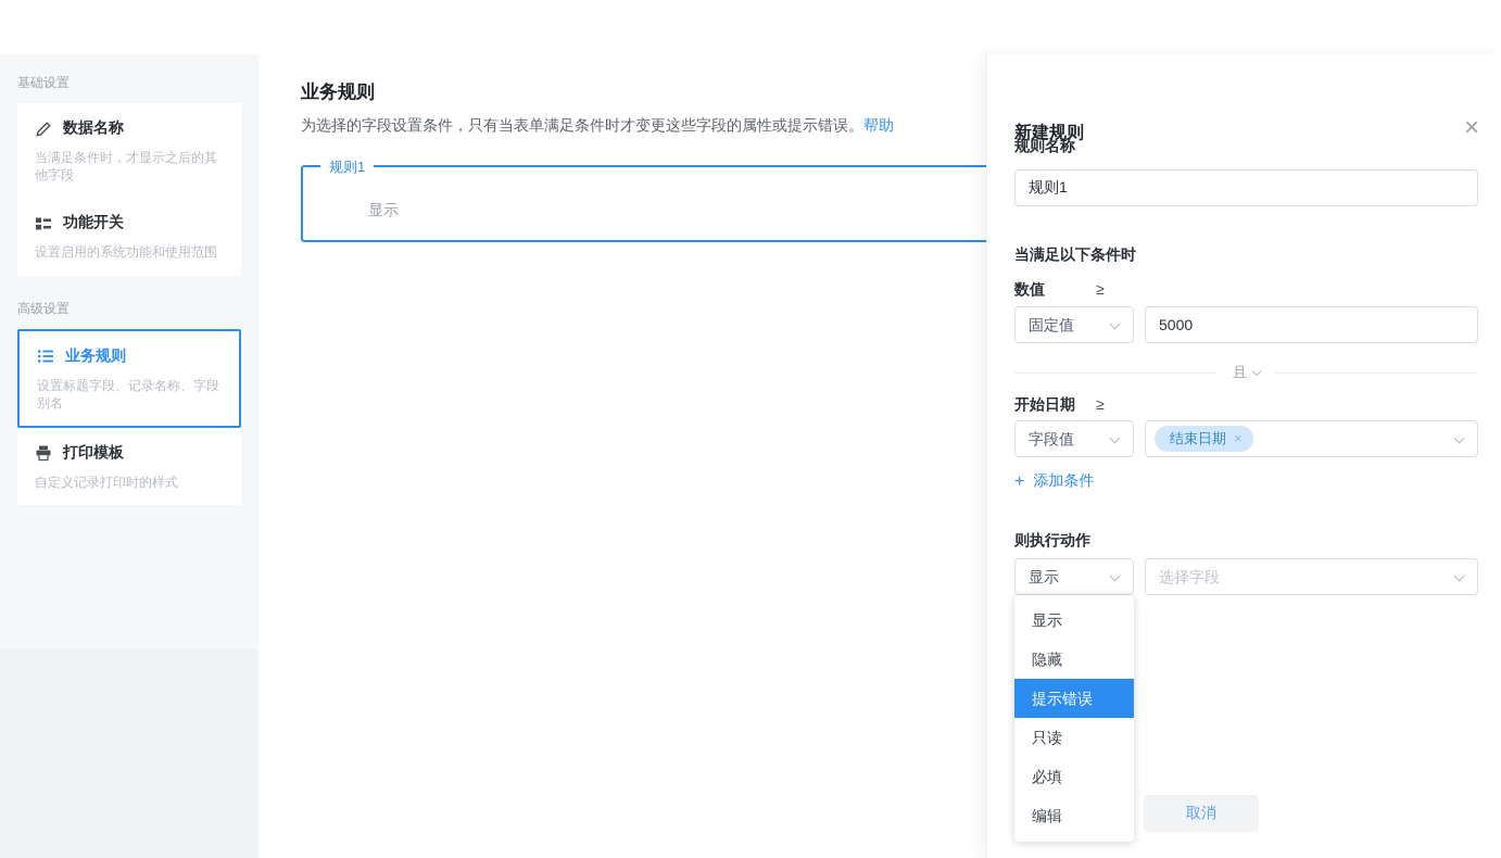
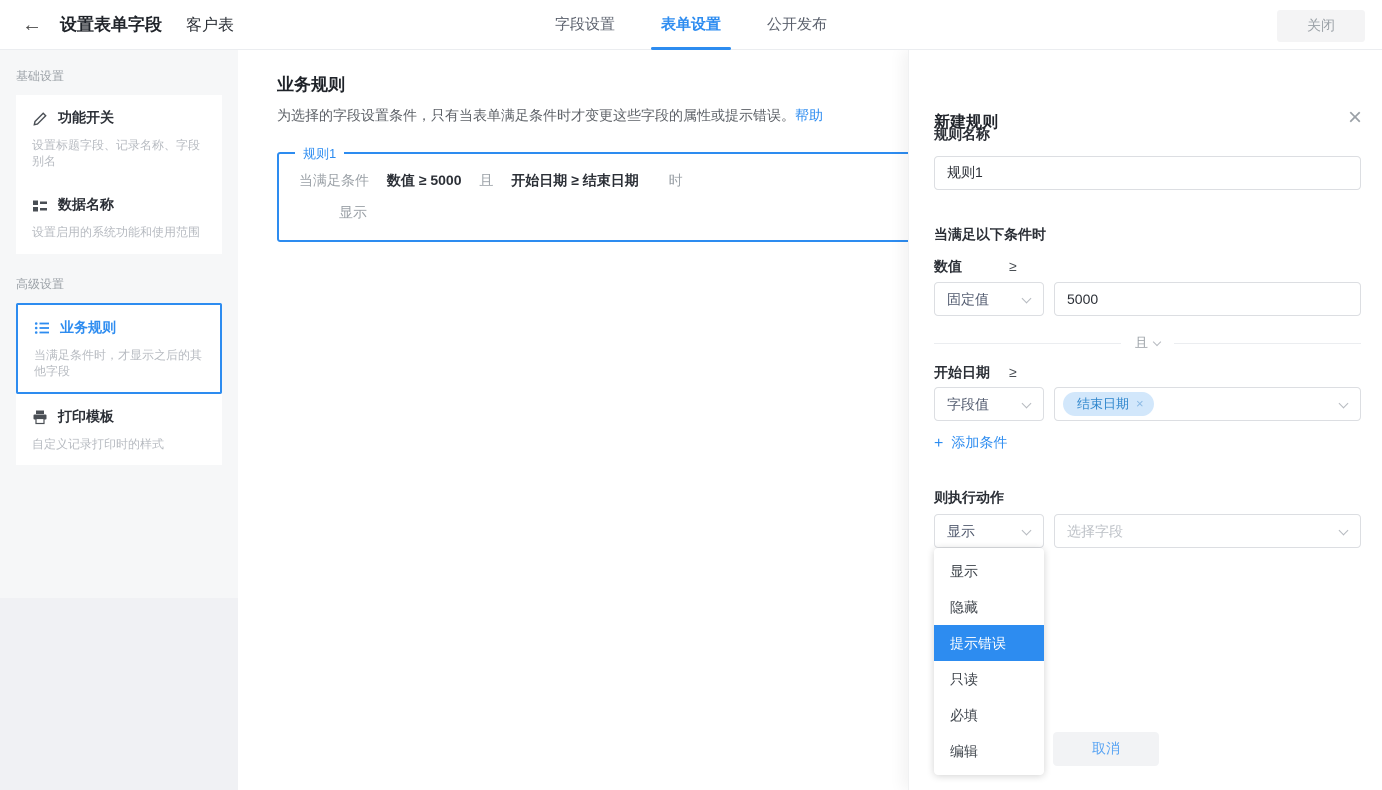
+ ←
+ 设置表单字段
+ 客户表
+ 字段设置
+ 表单设置
+ 公开发布
+ 关闭
  基础设置
- 数据名称
+ 功能开关
- 当满足条件时，才显示之后的其他字段
+ 设置标题字段、记录名称、字段别名
- 功能开关
+ 数据名称
  设置启用的系统功能和使用范围
  高级设置
  业务规则
- 设置标题字段、记录名称、字段别名
+ 当满足条件时，才显示之后的其他字段
  打印模板
  自定义记录打印时的样式
  业务规则
  为选择的字段设置条件，只有当表单满足条件时才变更这些字段的属性或提示错误。帮助
  规则1
+ 当满足条件 数值 ≥ 5000 且 开始日期 ≥ 结束日期 时
  显示
  新建规则
  ×
  规则名称
  规则1
  当满足以下条件时
  数值
  ≥
  固定值
  5000
  且
  开始日期
  ≥
  字段值
  结束日期
  ×
  +
  添加条件
  则执行动作
  显示
  选择字段
  显示
  隐藏
  提示错误
  只读
  必填
  编辑
  取消
